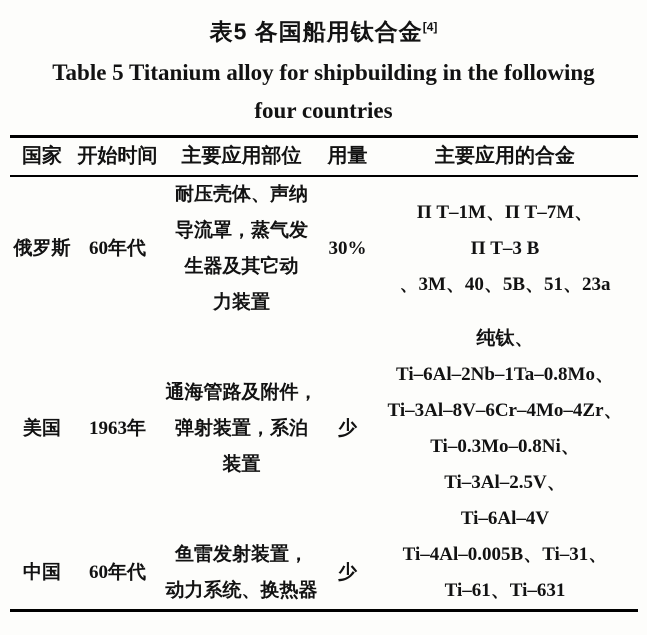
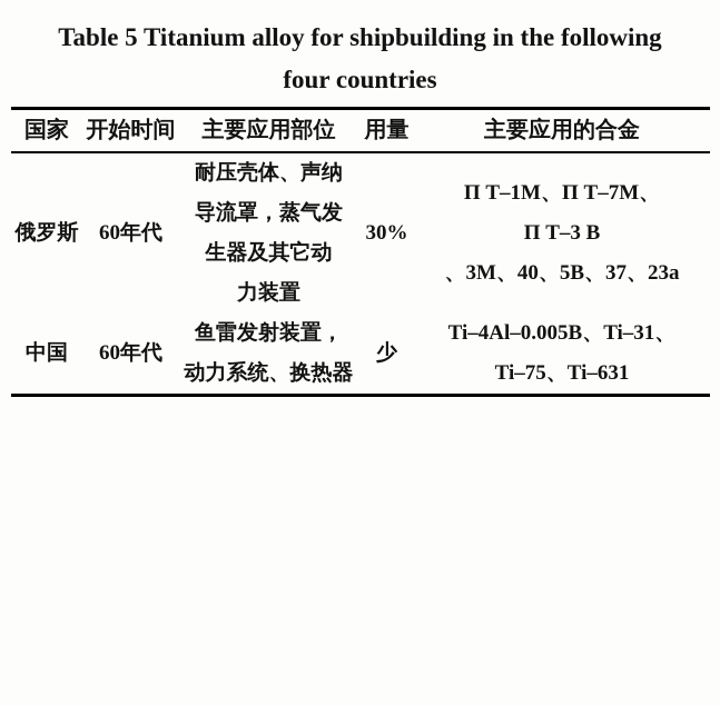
- 表5 各国船用钛合金[4]
  Table 5 Titanium alloy for shipbuilding in the following
  four countries
  国家	开始时间	主要应用部位	用量	主要应用的合金
- 俄罗斯	60年代	耐压壳体、声纳 导流罩，蒸气发 生器及其它动 力装置	30%	П Т–1M、П Т–7M、 П Т–3 B 、3M、40、5B、51、23a
+ 俄罗斯	60年代	耐压壳体、声纳 导流罩，蒸气发 生器及其它动 力装置	30%	П Т–1M、П Т–7M、 П Т–3 B 、3M、40、5B、37、23a
- 美国	1963年	通海管路及附件， 弹射装置，系泊 装置	少	纯钛、 Ti–6Al–2Nb–1Ta–0.8Mo、 Ti–3Al–8V–6Cr–4Mo–4Zr、 Ti–0.3Mo–0.8Ni、 Ti–3Al–2.5V、 Ti–6Al–4V
- 中国	60年代	鱼雷发射装置， 动力系统、换热器	少	Ti–4Al–0.005B、Ti–31、 Ti–61、Ti–631
+ 中国	60年代	鱼雷发射装置， 动力系统、换热器	少	Ti–4Al–0.005B、Ti–31、 Ti–75、Ti–631
